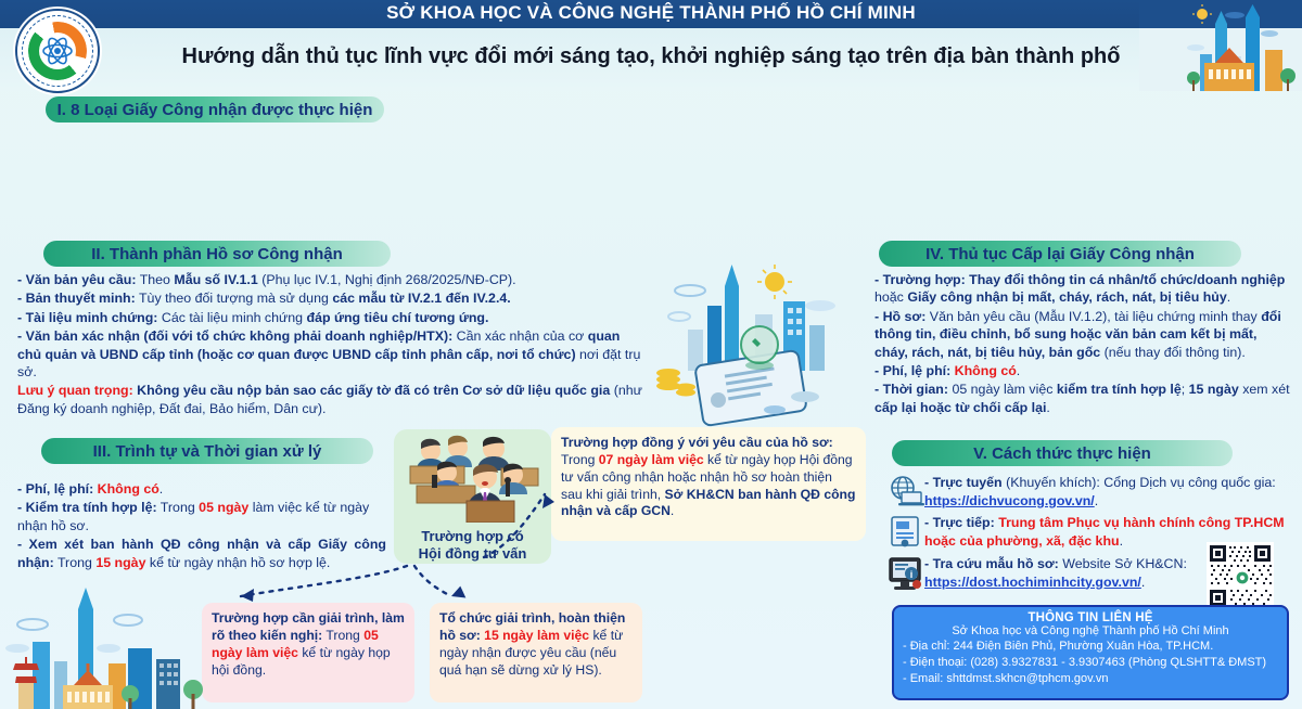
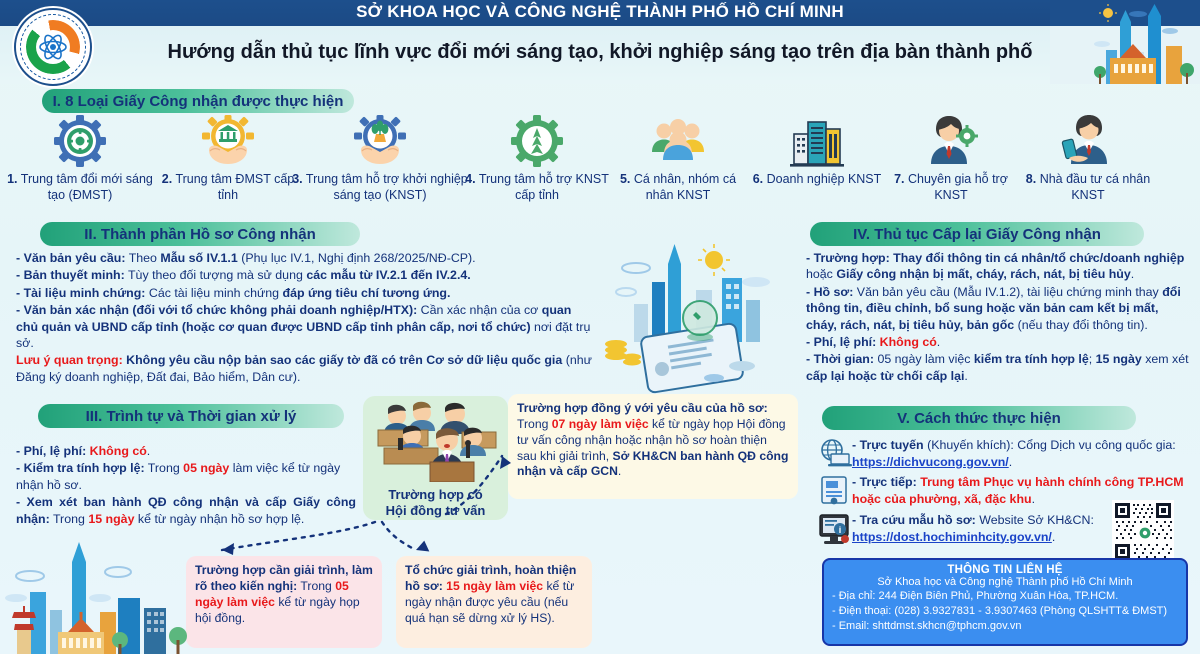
  SỞ KHOA HỌC VÀ CÔNG NGHỆ THÀNH PHỐ HỒ CHÍ MINH
  Hướng dẫn thủ tục lĩnh vực đổi mới sáng tạo, khởi nghiệp sáng tạo trên địa bàn thành phố
  I. 8 Loại Giấy Công nhận được thực hiện
+ 1. Trung tâm đổi mới sáng tạo (ĐMST)
+ 2. Trung tâm ĐMST cấp tỉnh
+ 3. Trung tâm hỗ trợ khởi nghiệp sáng tạo (KNST)
+ 4. Trung tâm hỗ trợ KNST cấp tỉnh
+ 5. Cá nhân, nhóm cá nhân KNST
+ 6. Doanh nghiệp KNST
+ 7. Chuyên gia hỗ trợ KNST
+ 8. Nhà đầu tư cá nhân KNST
  II. Thành phần Hồ sơ Công nhận
  - Văn bản yêu cầu: Theo Mẫu số IV.1.1 (Phụ lục IV.1, Nghị định 268/2025/NĐ-CP).
  - Bản thuyết minh: Tùy theo đối tượng mà sử dụng các mẫu từ IV.2.1 đến IV.2.4.
  - Tài liệu minh chứng: Các tài liệu minh chứng đáp ứng tiêu chí tương ứng.
  - Văn bản xác nhận (đối với tổ chức không phải doanh nghiệp/HTX): Cần xác nhận của cơ quan chủ quản và UBND cấp tỉnh (hoặc cơ quan được UBND cấp tỉnh phân cấp, nơi tổ chức) nơi đặt trụ sở.
  Lưu ý quan trọng: Không yêu cầu nộp bản sao các giấy tờ đã có trên Cơ sở dữ liệu quốc gia (như Đăng ký doanh nghiệp, Đất đai, Bảo hiểm, Dân cư).
  III. Trình tự và Thời gian xử lý
  - Phí, lệ phí: Không có.
  - Kiểm tra tính hợp lệ: Trong 05 ngày làm việc kể từ ngày nhận hồ sơ.
  - Xem xét ban hành QĐ công nhận và cấp Giấy công nhận: Trong 15 ngày kể từ ngày nhận hồ sơ hợp lệ.
  IV. Thủ tục Cấp lại Giấy Công nhận
  - Trường hợp: Thay đổi thông tin cá nhân/tổ chức/doanh nghiệp hoặc Giấy công nhận bị mất, cháy, rách, nát, bị tiêu hủy.
  - Hồ sơ: Văn bản yêu cầu (Mẫu IV.1.2), tài liệu chứng minh thay đổi thông tin, điều chỉnh, bổ sung hoặc văn bản cam kết bị mất, cháy, rách, nát, bị tiêu hủy, bản gốc (nếu thay đổi thông tin).
  - Phí, lệ phí: Không có.
  - Thời gian: 05 ngày làm việc kiểm tra tính hợp lệ; 15 ngày xem xét cấp lại hoặc từ chối cấp lại.
  Trường hợp có
  Hội đồng t vấn
  Trường hợp đồng ý với yêu cầu của hồ sơ: Trong 07 ngày làm việc kể từ ngày họp Hội đồng tư vấn công nhận hoặc nhận hồ sơ hoàn thiện sau khi giải trình, Sở KH&CN ban hành QĐ công nhận và cấp GCN.
  Trường hợp cần giải trình, làm rõ theo kiến nghị: Trong 05 ngày làm việc kể từ ngày họp hội đồng.
  Tổ chức giải trình, hoàn thiện hồ sơ: 15 ngày làm việc kể từ ngày nhận được yêu cầu (nếu quá hạn sẽ dừng xử lý HS).
  V. Cách thức thực hiện
  - Trực tuyến (Khuyến khích): Cổng Dịch vụ công quốc gia: https://dichvucong.gov.vn/.
  - Trực tiếp: Trung tâm Phục vụ hành chính công TP.HCM hoặc của phường, xã, đặc khu.
  i
  - Tra cứu mẫu hồ sơ: Website Sở KH&CN:
  https://dost.hochiminhcity.gov.vn/.
  THÔNG TIN LIÊN HỆ
  Sở Khoa học và Công nghệ Thành phố Hồ Chí Minh
  - Địa chỉ: 244 Điện Biên Phủ, Phường Xuân Hòa, TP.HCM.
  - Điện thoại: (028) 3.9327831 - 3.9307463 (Phòng QLSHTT& ĐMST)
  - Email: shttdmst.skhcn@tphcm.gov.vn
